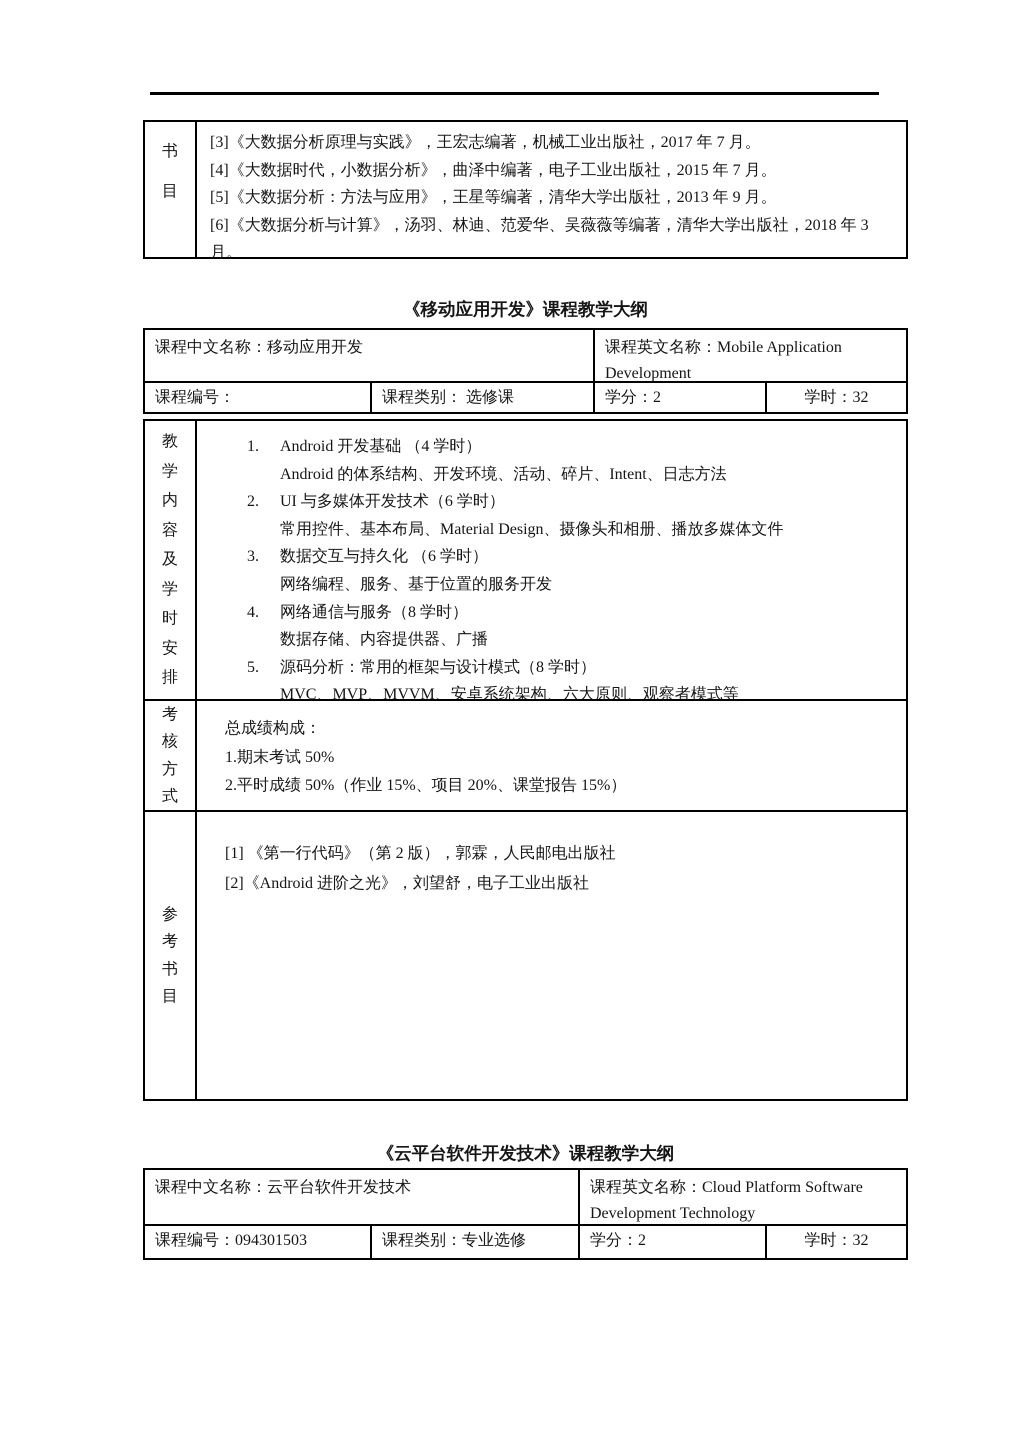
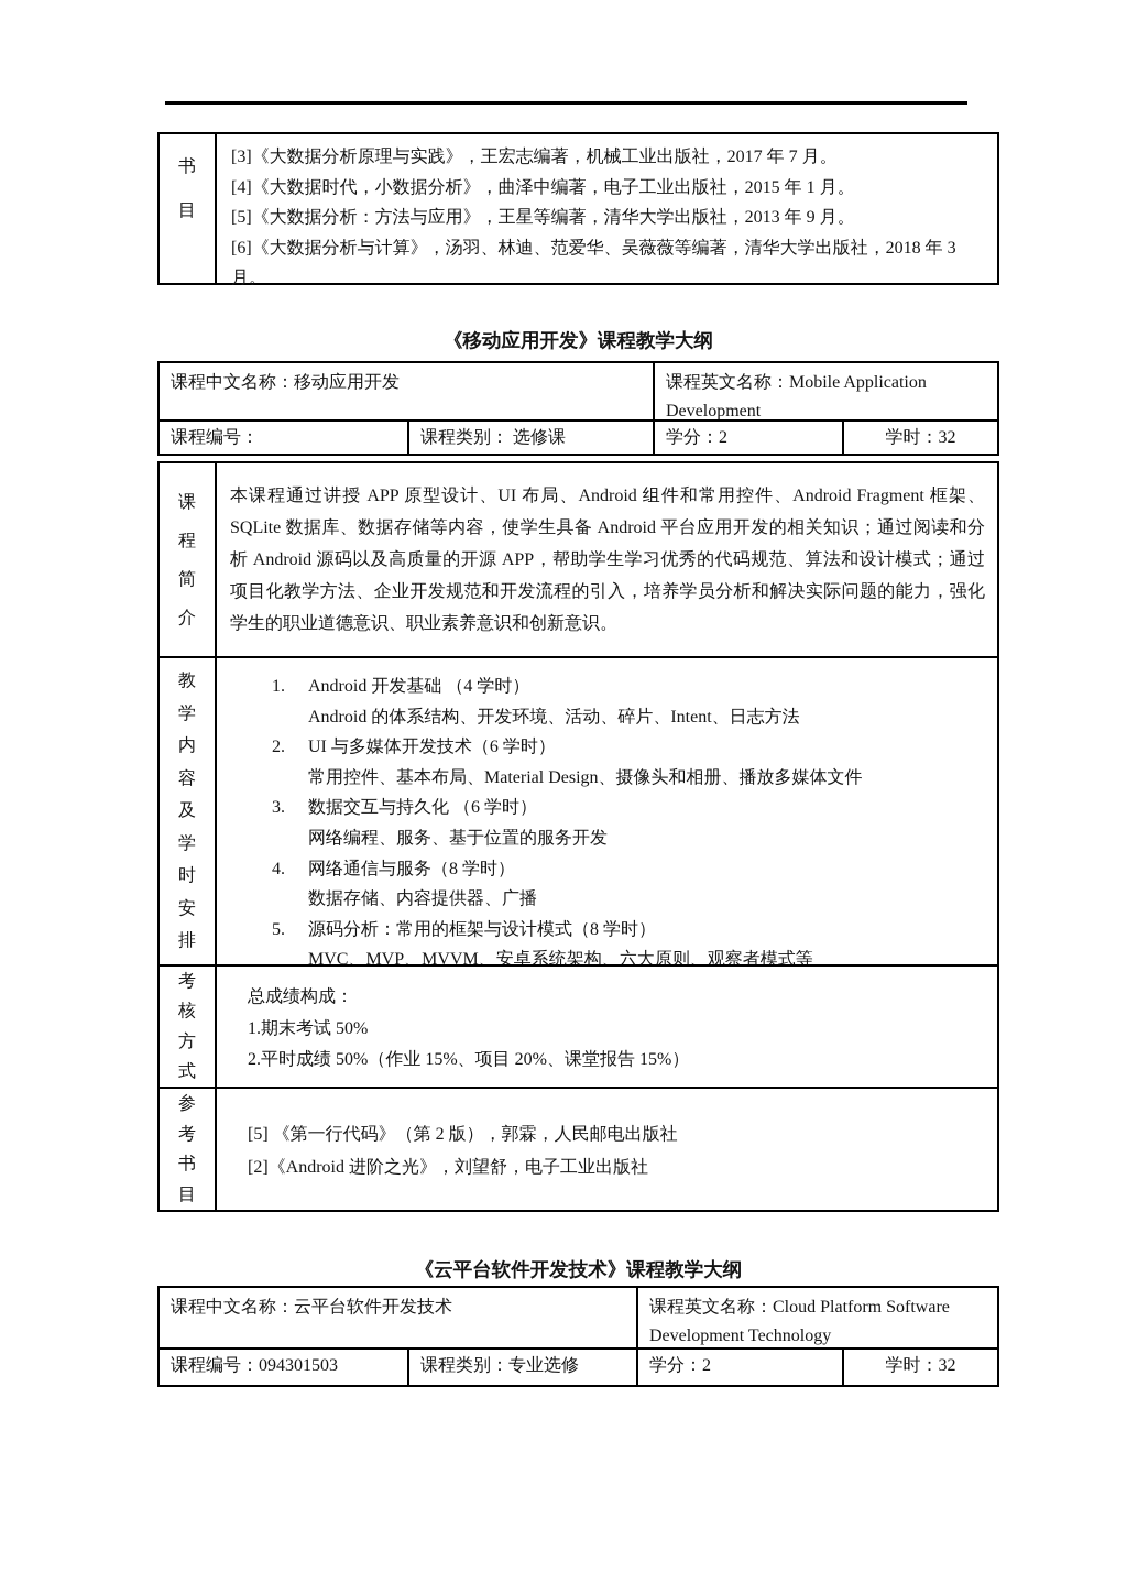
  书目
  [3]《大数据分析原理与实践》，王宏志编著，机械工业出版社，2017 年 7 月。
- [4]《大数据时代，小数据分析》，曲泽中编著，电子工业出版社，2015 年 7 月。
+ [4]《大数据时代，小数据分析》，曲泽中编著，电子工业出版社，2015 年 1 月。
  [5]《大数据分析：方法与应用》，王星等编著，清华大学出版社，2013 年 9 月。
  [6]《大数据分析与计算》，汤羽、林迪、范爱华、吴薇薇等编著，清华大学出版社，2018 年 3 月。
  《移动应用开发》课程教学大纲
  课程中文名称：移动应用开发
  课程英文名称：Mobile Application Development
  课程编号：
  课程类别： 选修课
  学分：2
  学时：32
+ 课程简介
+ 本课程通过讲授 APP 原型设计、UI 布局、Android 组件和常用控件、Android Fragment 框架、SQLite 数据库、数据存储等内容，使学生具备 Android 平台应用开发的相关知识；通过阅读和分析 Android 源码以及高质量的开源 APP，帮助学生学习优秀的代码规范、算法和设计模式；通过项目化教学方法、企业开发规范和开发流程的引入，培养学员分析和解决实际问题的能力，强化学生的职业道德意识、职业素养意识和创新意识。
  教学内容及学时安排
  1.
  Android 开发基础 （4 学时）
  Android 的体系结构、开发环境、活动、碎片、Intent、日志方法
  2.
  UI 与多媒体开发技术（6 学时）
  常用控件、基本布局、Material Design、摄像头和相册、播放多媒体文件
  3.
  数据交互与持久化 （6 学时）
  网络编程、服务、基于位置的服务开发
  4.
  网络通信与服务（8 学时）
  数据存储、内容提供器、广播
  5.
  源码分析：常用的框架与设计模式（8 学时）
  MVC、MVP、MVVM、安卓系统架构、六大原则、观察者模式等
  考核方式
  总成绩构成：
  1.期末考试 50%
  2.平时成绩 50%（作业 15%、项目 20%、课堂报告 15%）
  参考书目
- [1] 《第一行代码》（第 2 版），郭霖，人民邮电出版社
+ [5] 《第一行代码》（第 2 版），郭霖，人民邮电出版社
  [2]《Android 进阶之光》，刘望舒，电子工业出版社
  《云平台软件开发技术》课程教学大纲
  课程中文名称：云平台软件开发技术
  课程英文名称：Cloud Platform Software Development Technology
  课程编号：094301503
  课程类别：专业选修
  学分：2
  学时：32
